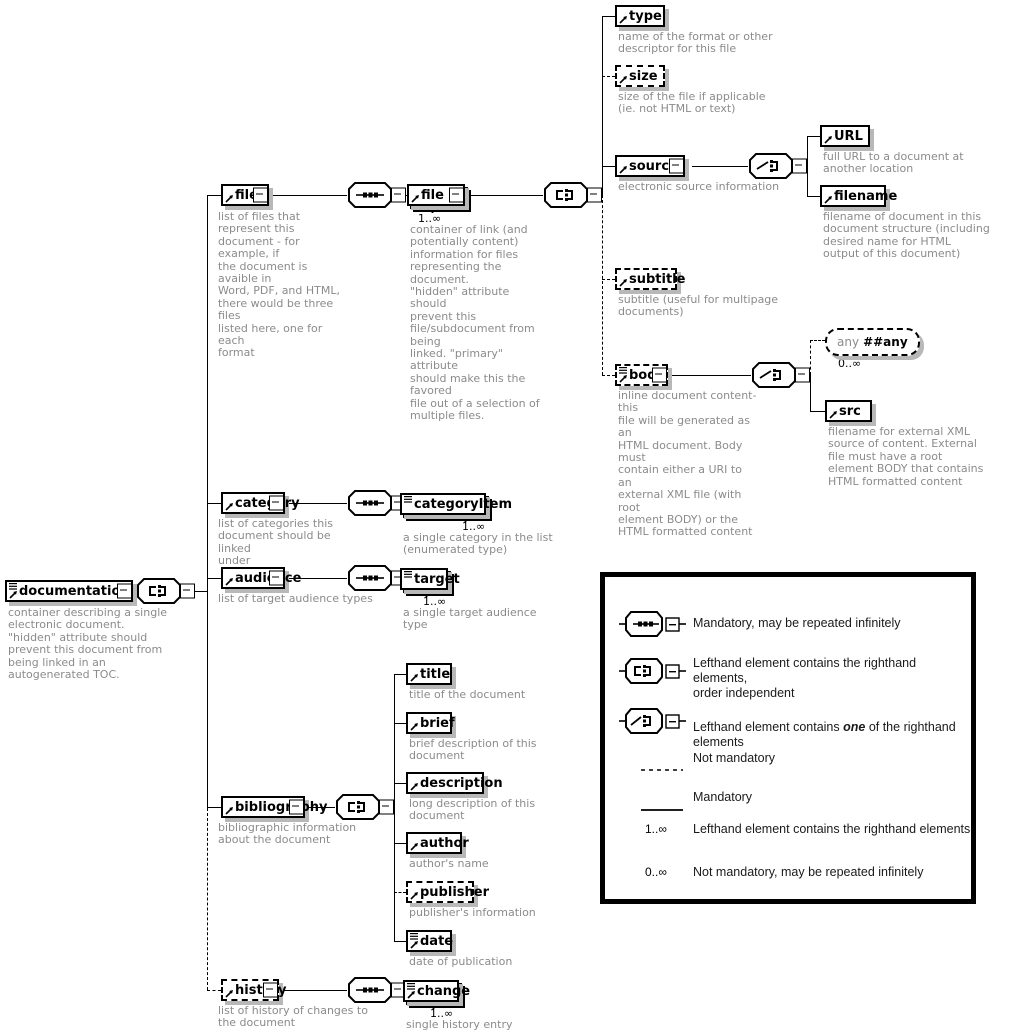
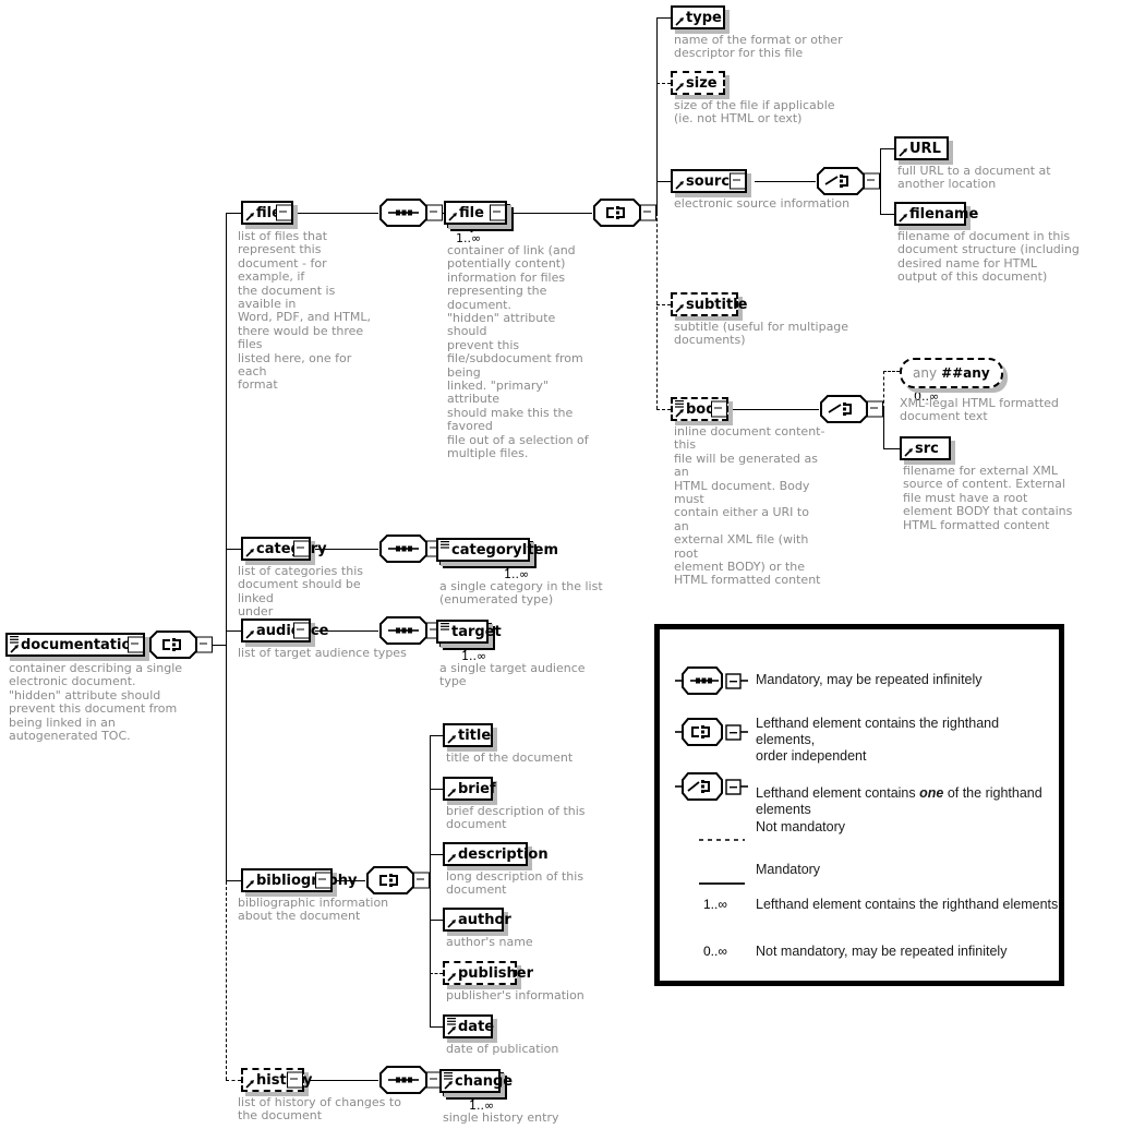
  documentatio
  container describing a single
  electronic document.
  "hidden" attribute should
  prevent this document from
  being linked in an
  autogenerated TOC.
  list of files that represent this
  document - for example, if
  the document is avaible in
  Word, PDF, and HTML,
  there would be three files
  listed here, one for each
  format
  file
  1..∞
  container of link (and
  potentially content)
  information for files
  representing the document.
  "hidden" attribute should
  prevent this
  file/subdocument from being
  linked. "primary" attribute
  should make this the favored
  file out of a selection of
  multiple files.
  type
  name of the format or other
  descriptor for this file
  size
  size of the file if applicable
  (ie. not HTML or text)
  sourc
  electronic source information
  URL
  full URL to a document at
  another location
  filename
  filename of document in this
  document structure (including
  desired name for HTML
  output of this document)
  subtitle
  subtitle (useful for multipage
  documents)
  inline document content- this
  file will be generated as an
  HTML document. Body must
  contain either a URI to an
  external XML file (with root
  element BODY) or the
  HTML formatted content
  any
  ##any
  0..∞
+ XML-legal HTML formatted
+ document text
  src
  filename for external XML
  source of content. External
  file must have a root
  element BODY that contains
  HTML formatted content
  catery
  list of categories this
  document should be linked
  under
  categoryItem
  1..∞
  a single category in the list
  (enumerated type)
  audice
  list of target audience types
  target
  1..∞
  a single target audience
  type
  bibliogphy
  bibliographic information
  about the document
  title
  title of the document
  brief
  brief description of this
  document
  description
  long description of this
  document
  author
  author's name
  publisher
  publisher's information
  date
  date of publication
  histy
  list of history of changes to
  the document
  change
  1..∞
  single history entry
  Mandatory, may be repeated infinitely
  Lefthand element contains the righthand elements,
  order independent
  Lefthand element contains one of the righthand
  elements
  Not mandatory
  Mandatory
  1..∞
  Lefthand element contains the righthand elements
  0..∞
  Not mandatory, may be repeated infinitely
